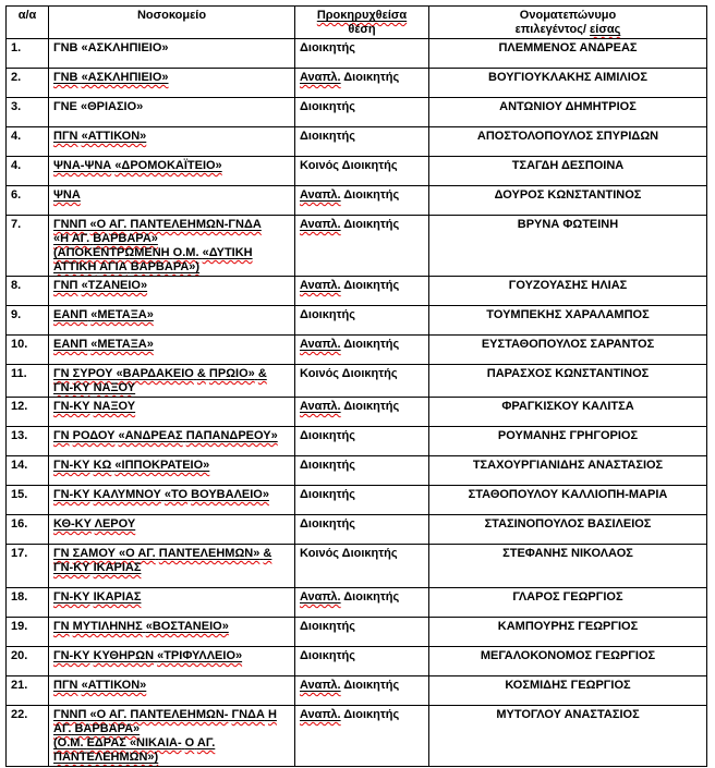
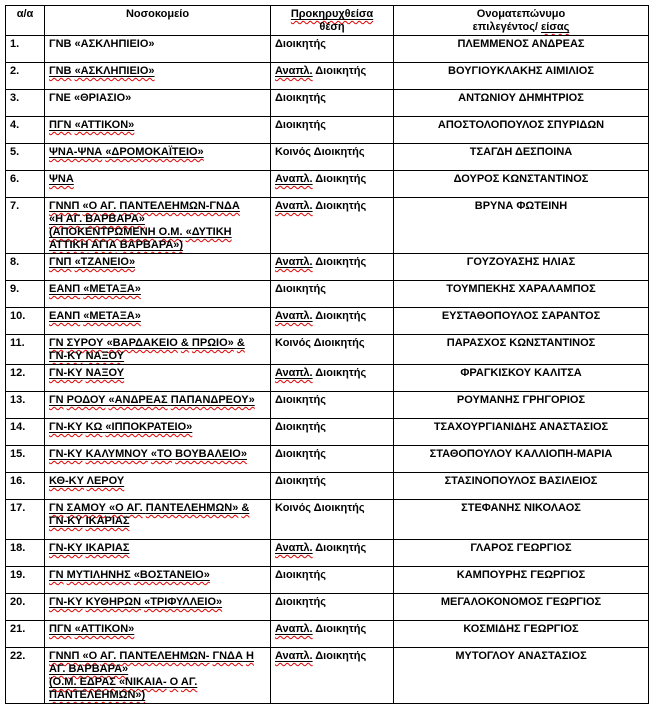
  α/α	Νοσοκομείο	Προκηρυχθείσα θέση	Ονοματεπώνυμο επιλεγέντος/ είσας
  1.	ΓΝΒ «ΑΣΚΛΗΠΙΕΙΟ»	Διοικητής	ΠΛΕΜΜΕΝΟΣ ΑΝΔΡΕΑΣ
  2.	ΓΝΒ «ΑΣΚΛΗΠΙΕΙΟ»	Αναπλ. Διοικητής	ΒΟΥΓΙΟΥΚΛΑΚΗΣ ΑΙΜΙΛΙΟΣ
  3.	ΓΝΕ «ΘΡΙΑΣΙΟ»	Διοικητής	ΑΝΤΩΝΙΟΥ ΔΗΜΗΤΡΙΟΣ
  4.	ΠΓΝ «ΑΤΤΙΚΟΝ»	Διοικητής	ΑΠΟΣΤΟΛΟΠΟΥΛΟΣ ΣΠΥΡΙΔΩΝ
- 4.	ΨΝΑ-ΨΝΑ «ΔΡΟΜΟΚΑΪΤΕΙΟ»	Κοινός Διοικητής	ΤΣΑΓΔΗ ΔΕΣΠΟΙΝΑ
+ 5.	ΨΝΑ-ΨΝΑ «ΔΡΟΜΟΚΑΪΤΕΙΟ»	Κοινός Διοικητής	ΤΣΑΓΔΗ ΔΕΣΠΟΙΝΑ
  6.	ΨΝΑ	Αναπλ. Διοικητής	ΔΟΥΡΟΣ ΚΩΝΣΤΑΝΤΙΝΟΣ
  7.	ΓΝΝΠ «Ο ΑΓ. ΠΑΝΤΕΛΕΗΜΩΝ-ΓΝΔΑ«Η ΑΓ. ΒΑΡΒΑΡΑ»(ΑΠΟΚΕΝΤΡΩΜΕΝΗ Ο.Μ. «ΔΥΤΙΚΗΑΤΤΙΚΗ ΑΓΙΑ ΒΑΡΒΑΡΑ»)	Αναπλ. Διοικητής	ΒΡΥΝΑ ΦΩΤΕΙΝΗ
  8.	ΓΝΠ «ΤΖΑΝΕΙΟ»	Αναπλ. Διοικητής	ΓΟΥΖΟΥΑΣΗΣ ΗΛΙΑΣ
  9.	ΕΑΝΠ «ΜΕΤΑΞΑ»	Διοικητής	ΤΟΥΜΠΕΚΗΣ ΧΑΡΑΛΑΜΠΟΣ
  10.	ΕΑΝΠ «ΜΕΤΑΞΑ»	Αναπλ. Διοικητής	ΕΥΣΤΑΘΟΠΟΥΛΟΣ ΣΑΡΑΝΤΟΣ
  11.	ΓΝ ΣΥΡΟΥ «ΒΑΡΔΑΚΕΙΟ & ΠΡΩΙΟ» &ΓΝ-ΚΥ ΝΑΞΟΥ	Κοινός Διοικητής	ΠΑΡΑΣΧΟΣ ΚΩΝΣΤΑΝΤΙΝΟΣ
  12.	ΓΝ-ΚΥ ΝΑΞΟΥ	Αναπλ. Διοικητής	ΦΡΑΓΚΙΣΚΟΥ ΚΑΛΙΤΣΑ
  13.	ΓΝ ΡΟΔΟΥ «ΑΝΔΡΕΑΣ ΠΑΠΑΝΔΡΕΟΥ»	Διοικητής	ΡΟΥΜΑΝΗΣ ΓΡΗΓΟΡΙΟΣ
  14.	ΓΝ-ΚΥ ΚΩ «ΙΠΠΟΚΡΑΤΕΙΟ»	Διοικητής	ΤΣΑΧΟΥΡΓΙΑΝΙΔΗΣ ΑΝΑΣΤΑΣΙΟΣ
  15.	ΓΝ-ΚΥ ΚΑΛΥΜΝΟΥ «ΤΟ ΒΟΥΒΑΛΕΙΟ»	Διοικητής	ΣΤΑΘΟΠΟΥΛΟΥ ΚΑΛΛΙΟΠΗ-ΜΑΡΙΑ
  16.	ΚΘ-ΚΥ ΛΕΡΟΥ	Διοικητής	ΣΤΑΣΙΝΟΠΟΥΛΟΣ ΒΑΣΙΛΕΙΟΣ
  17.	ΓΝ ΣΑΜΟΥ «Ο ΑΓ. ΠΑΝΤΕΛΕΗΜΩΝ» &ΓΝ-ΚΥ ΙΚΑΡΙΑΣ	Κοινός Διοικητής	ΣΤΕΦΑΝΗΣ ΝΙΚΟΛΑΟΣ
  18.	ΓΝ-ΚΥ ΙΚΑΡΙΑΣ	Αναπλ. Διοικητής	ΓΛΑΡΟΣ ΓΕΩΡΓΙΟΣ
  19.	ΓΝ ΜΥΤΙΛΗΝΗΣ «ΒΟΣΤΑΝΕΙΟ»	Διοικητής	ΚΑΜΠΟΥΡΗΣ ΓΕΩΡΓΙΟΣ
  20.	ΓΝ-ΚΥ ΚΥΘΗΡΩΝ «ΤΡΙΦΥΛΛΕΙΟ»	Διοικητής	ΜΕΓΑΛΟΚΟΝΟΜΟΣ ΓΕΩΡΓΙΟΣ
  21.	ΠΓΝ «ΑΤΤΙΚΟΝ»	Αναπλ. Διοικητής	ΚΟΣΜΙΔΗΣ ΓΕΩΡΓΙΟΣ
  22.	ΓΝΝΠ «Ο ΑΓ. ΠΑΝΤΕΛΕΗΜΩΝ- ΓΝΔΑ ΗΑΓ. ΒΑΡΒΑΡΑ»(Ο.Μ. ΕΔΡΑΣ «ΝΙΚΑΙΑ- Ο ΑΓ.ΠΑΝΤΕΛΕΗΜΩΝ»)	Αναπλ. Διοικητής	ΜΥΤΟΓΛΟΥ ΑΝΑΣΤΑΣΙΟΣ
